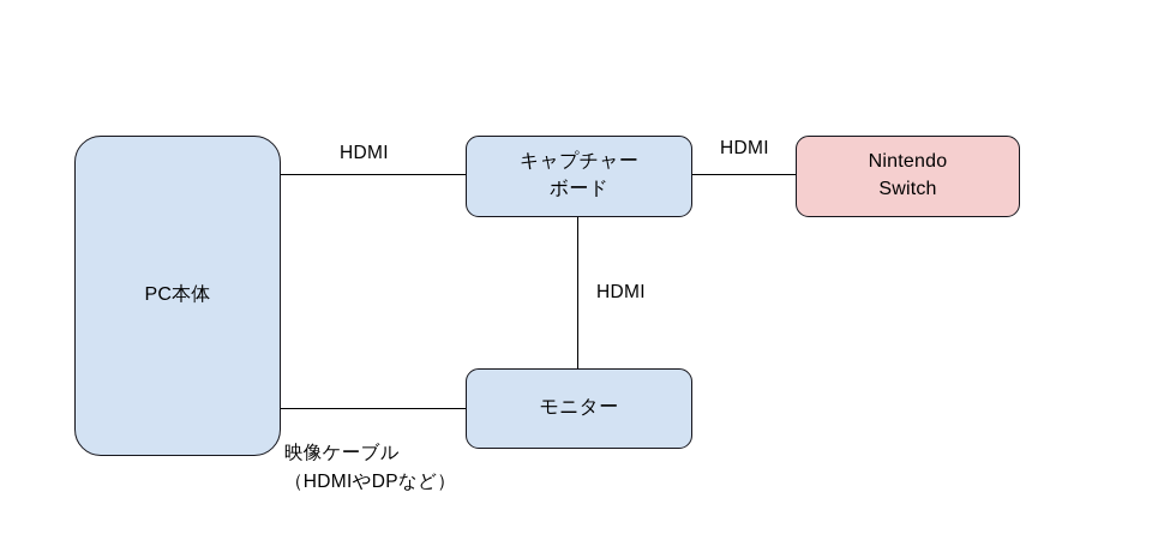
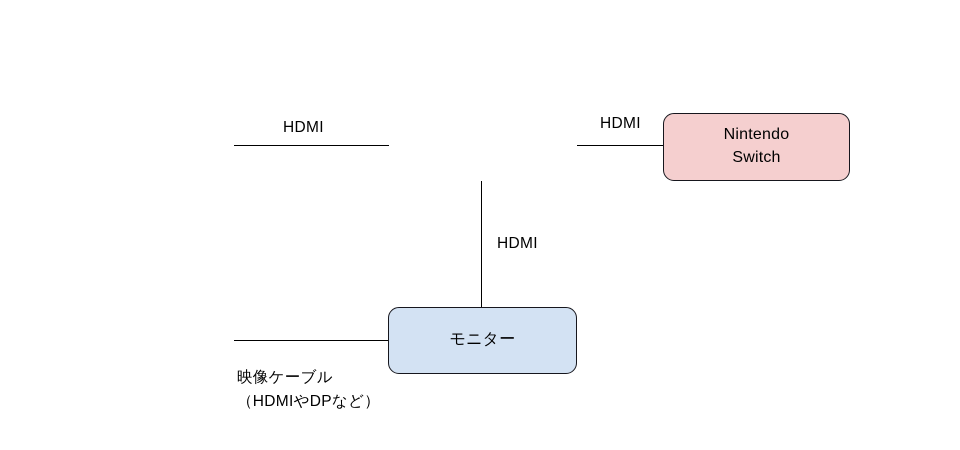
- PC本体
- キャプチャー
- ボード
  Nintendo
  Switch
  モニター
  HDMI
  HDMI
  HDMI
  映像ケーブル
  （HDMIやDPなど）
